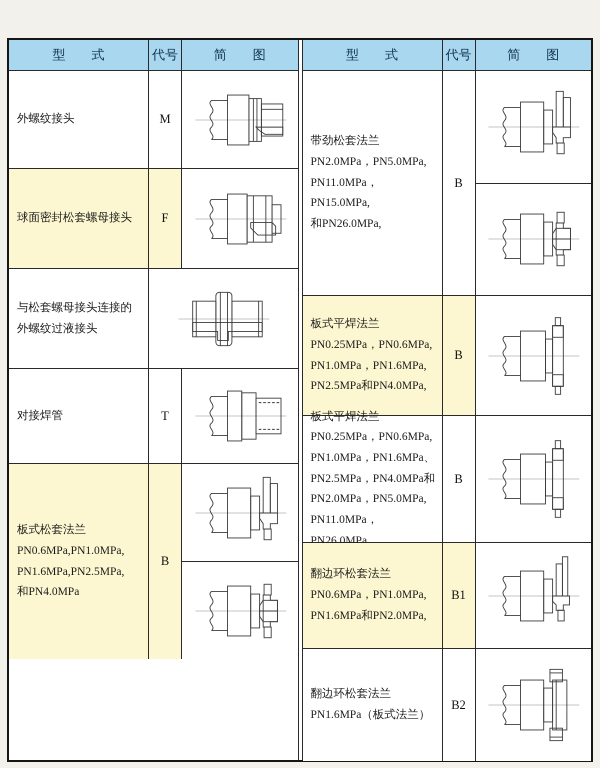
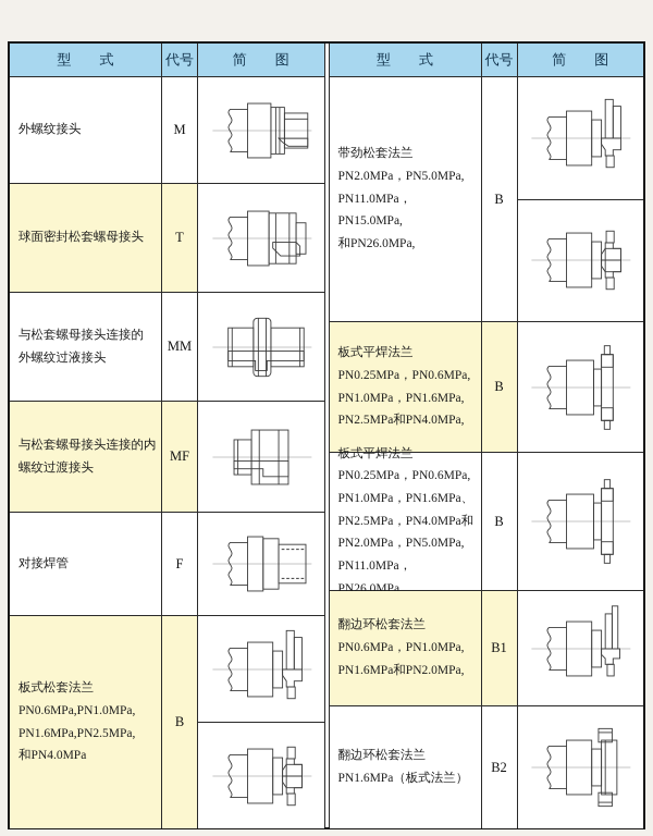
  型 式
  代号
  简 图
  外螺纹接头
  M
  球面密封松套螺母接头
- F
+ T
  与松套螺母接头连接的
  外螺纹过液接头
+ MM
+ 与松套螺母接头连接的内
+ 螺纹过渡接头
+ MF
  对接焊管
- T
+ F
  板式松套法兰
  PN0.6MPa,PN1.0MPa,
  PN1.6MPa,PN2.5MPa,
  和PN4.0MPa
  B
  型 式
  代号
  简 图
  带劲松套法兰
  PN2.0MPa，PN5.0MPa,
  PN11.0MPa，PN15.0MPa,
  和PN26.0MPa,
  B
  板式平焊法兰
  PN0.25MPa，PN0.6MPa,
  PN1.0MPa，PN1.6MPa,
  PN2.5MPa和PN4.0MPa,
  B
  板式平焊法兰
  PN0.25MPa，PN0.6MPa,
  PN1.0MPa，PN1.6MPa、
  PN2.5MPa，PN4.0MPa和
  PN2.0MPa，PN5.0MPa,
  PN11.0MPa，PN26.0MPa,
  B
  翻边环松套法兰
  PN0.6MPa，PN1.0MPa,
  PN1.6MPa和PN2.0MPa,
  B1
  翻边环松套法兰
  PN1.6MPa（板式法兰）
  B2
